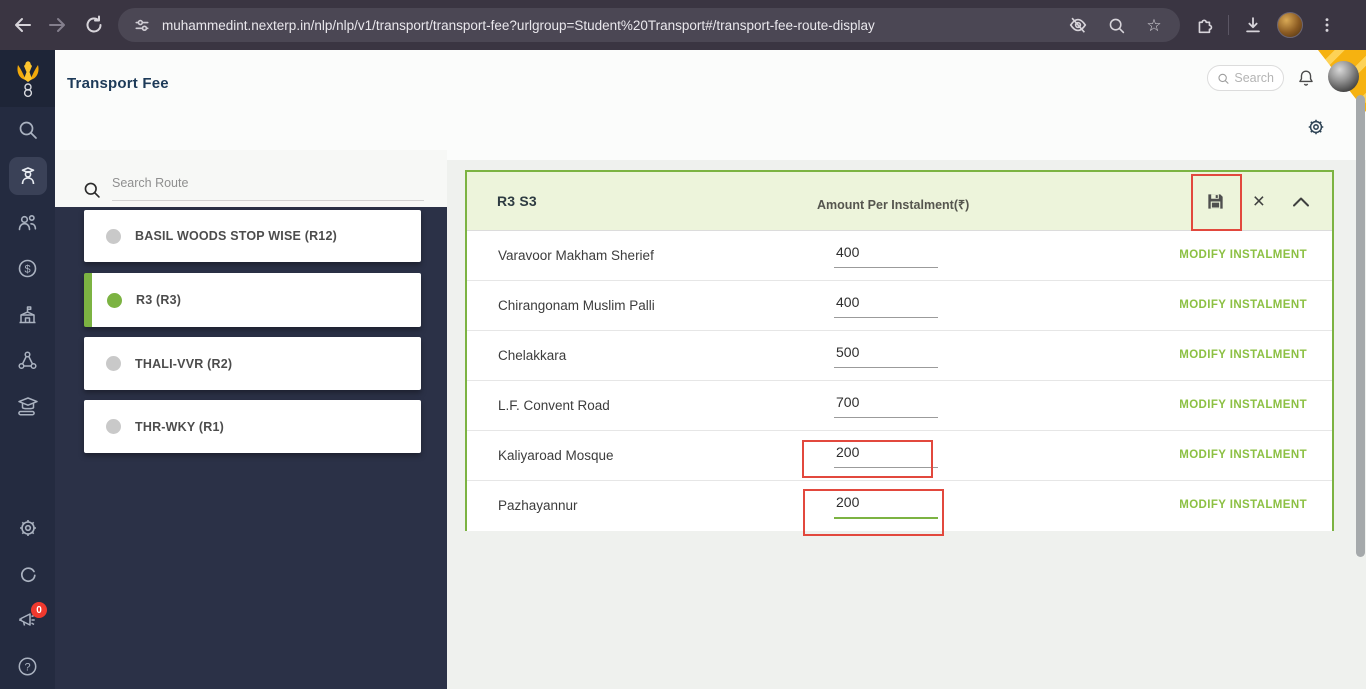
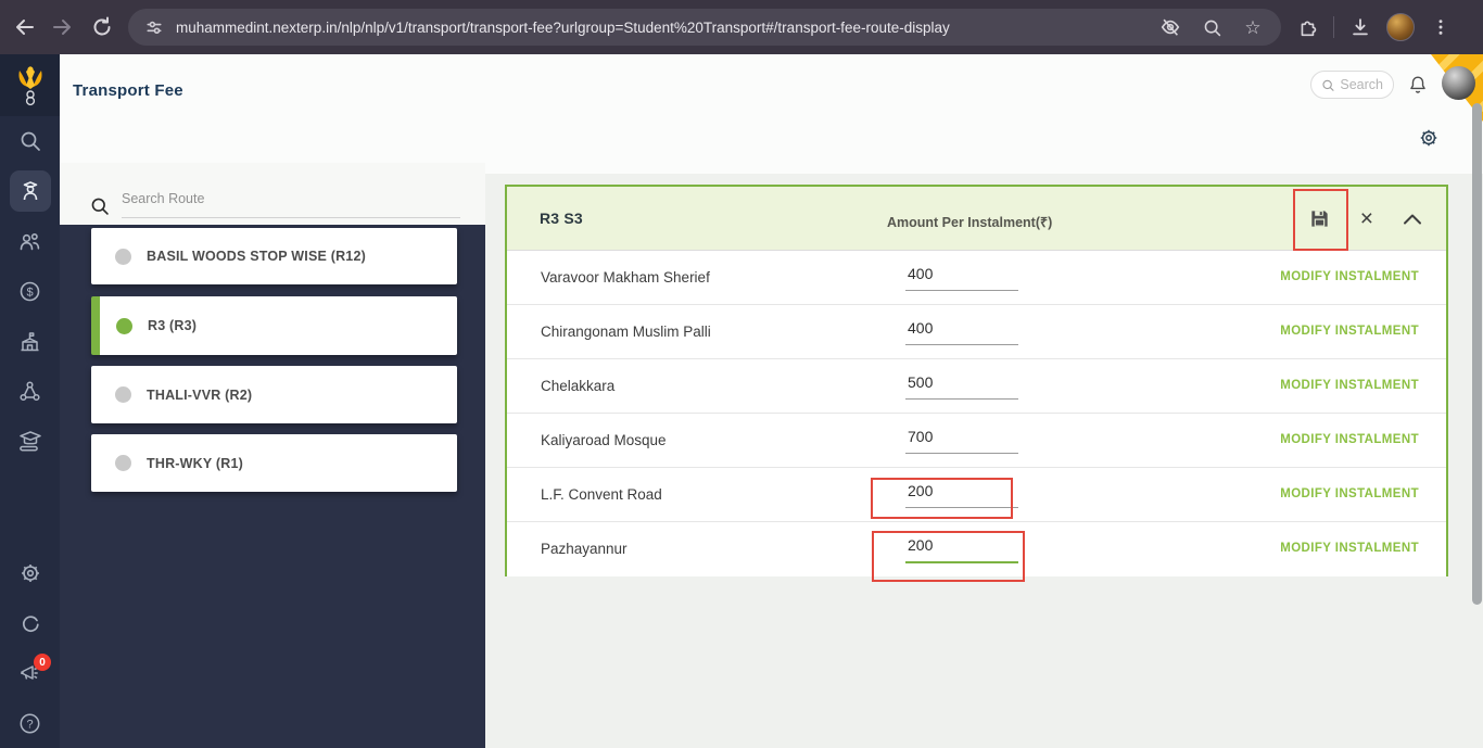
  muhammedint.nexterp.in/nlp/nlp/v1/transport/transport-fee?urlgroup=Student%20Transport#/transport-fee-route-display
  ☆
  Transport Fee
  Search
  $
  0
  ?
  Search Route
  BASIL WOODS STOP WISE (R12)
  R3 (R3)
  THALI-VVR (R2)
  THR-WKY (R1)
  R3 S3
  Amount Per Instalment(₹)
  ×
  Varavoor Makham Sherief
  400
  MODIFY INSTALMENT
  Chirangonam Muslim Palli
  400
  MODIFY INSTALMENT
  Chelakkara
  500
  MODIFY INSTALMENT
- L.F. Convent Road
+ Kaliyaroad Mosque
  700
  MODIFY INSTALMENT
- Kaliyaroad Mosque
+ L.F. Convent Road
  200
  MODIFY INSTALMENT
  Pazhayannur
  200
  MODIFY INSTALMENT
